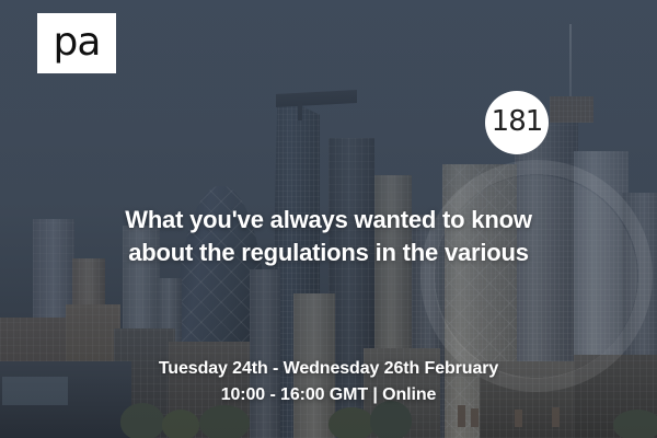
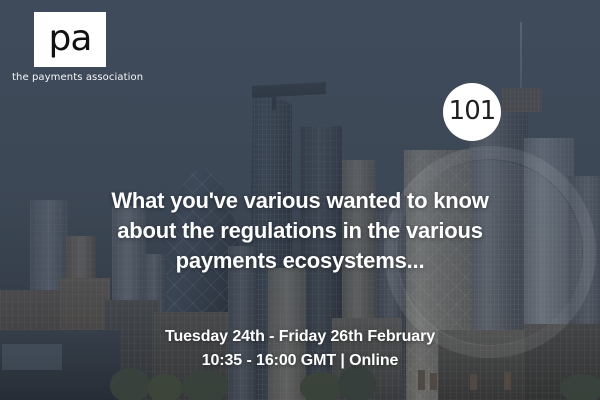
  pa
+ the payments association
- 181
+ 101
- What you've always wanted to know
+ What you've various wanted to know
  about the regulations in the various
+ payments ecosystems...
- Tuesday 24th - Wednesday 26th February
+ Tuesday 24th - Friday 26th February
- 10:00 - 16:00 GMT | Online
+ 10:35 - 16:00 GMT | Online
